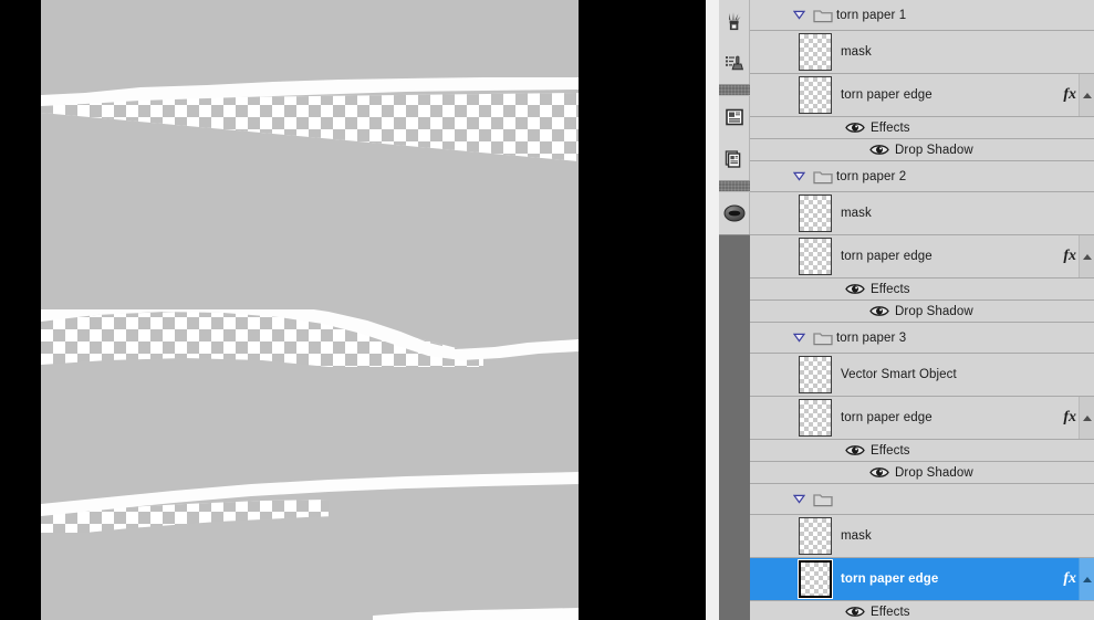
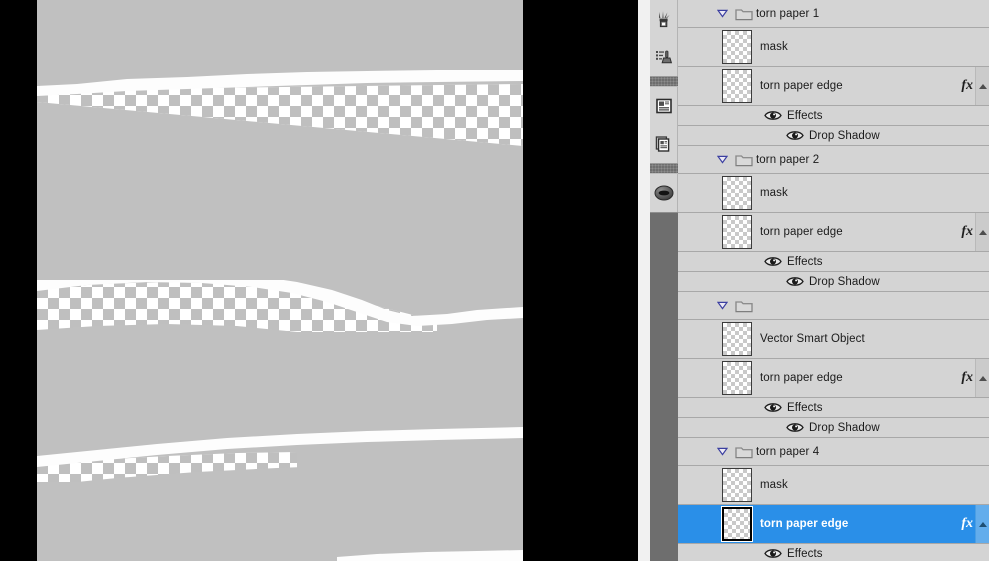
  torn paper 1
  mask
  torn paper edge
  fx
  Effects
  Drop Shadow
  torn paper 2
  mask
  torn paper edge
  fx
  Effects
  Drop Shadow
- torn paper 3
  Vector Smart Object
  torn paper edge
  fx
  Effects
  Drop Shadow
+ torn paper 4
  mask
  torn paper edge
  fx
  Effects
